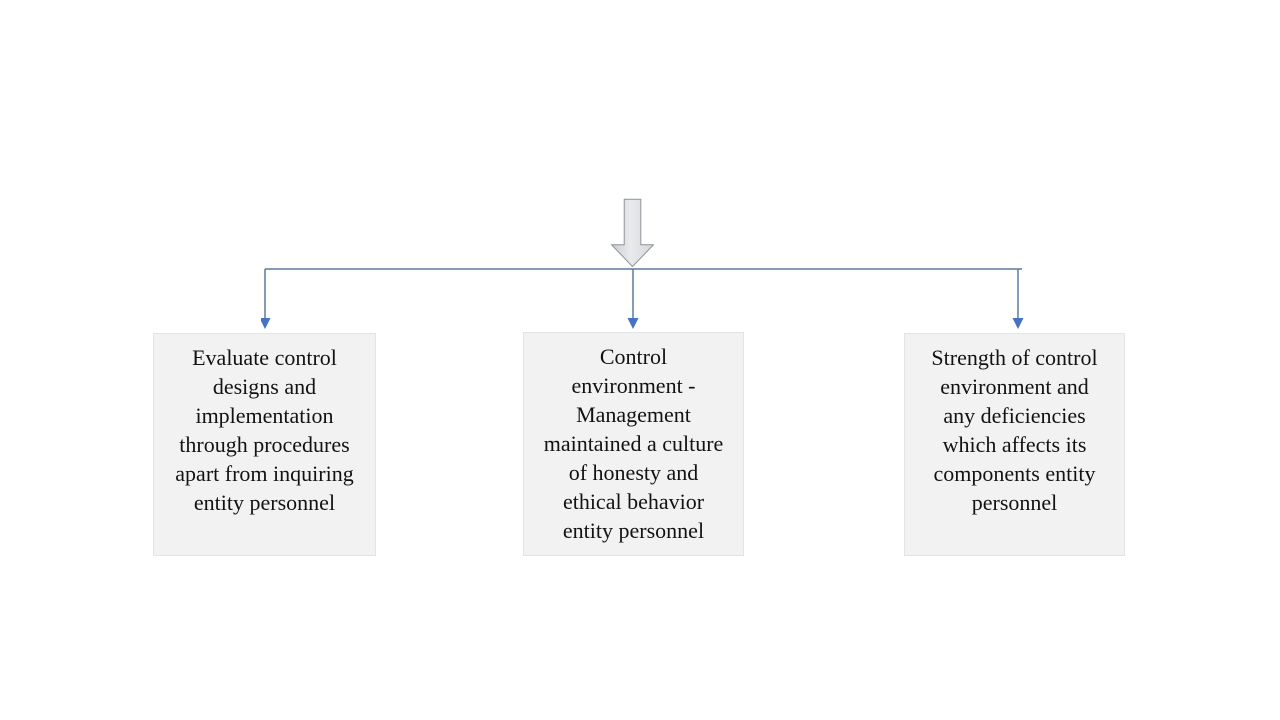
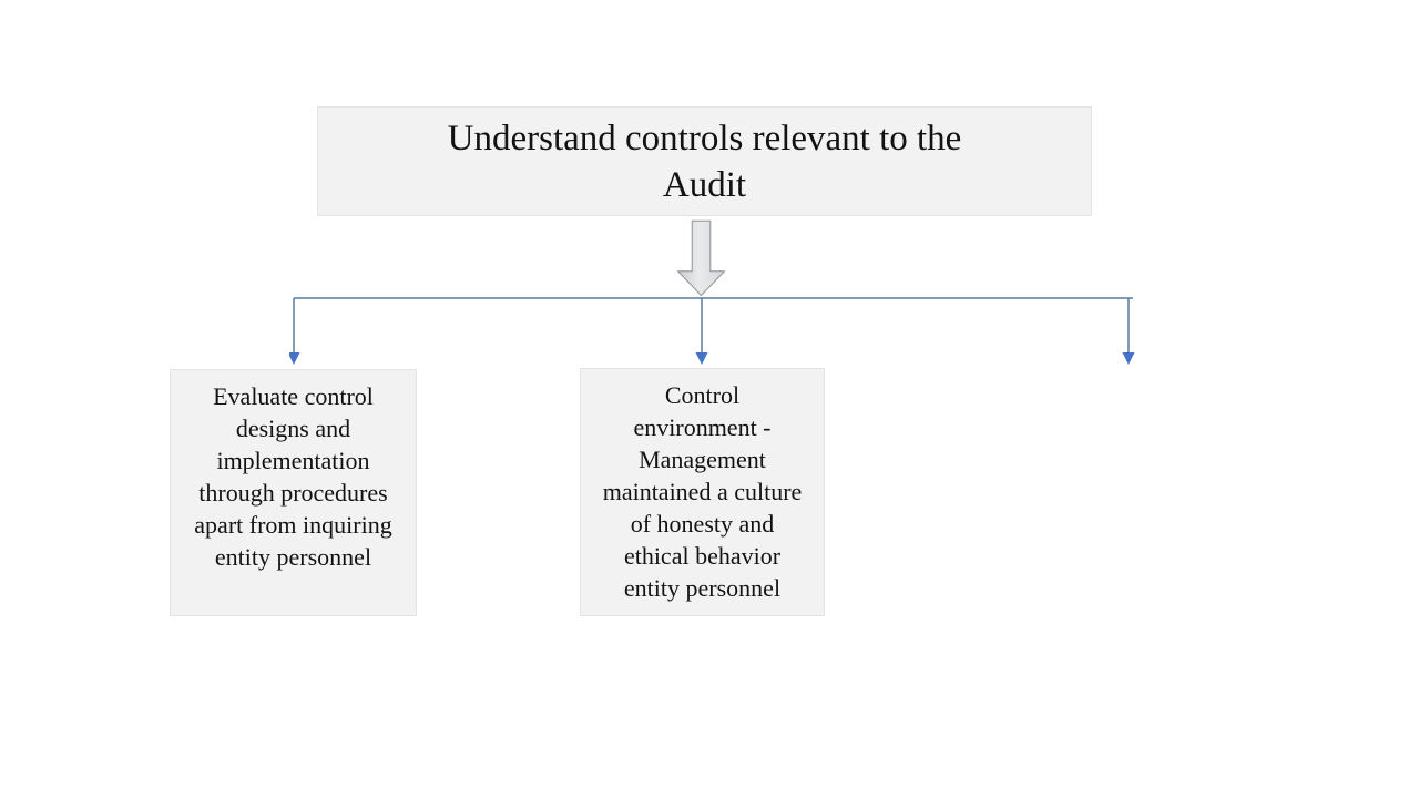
+ Understand controls relevant to the
+ Audit
  Evaluate control
  designs and
  implementation
  through procedures
  apart from inquiring
  entity personnel
  Control
  environment -
  Management
  maintained a culture
  of honesty and
  ethical behavior
  entity personnel
- Strength of control
- environment and
- any deficiencies
- which affects its
- components entity
- personnel
